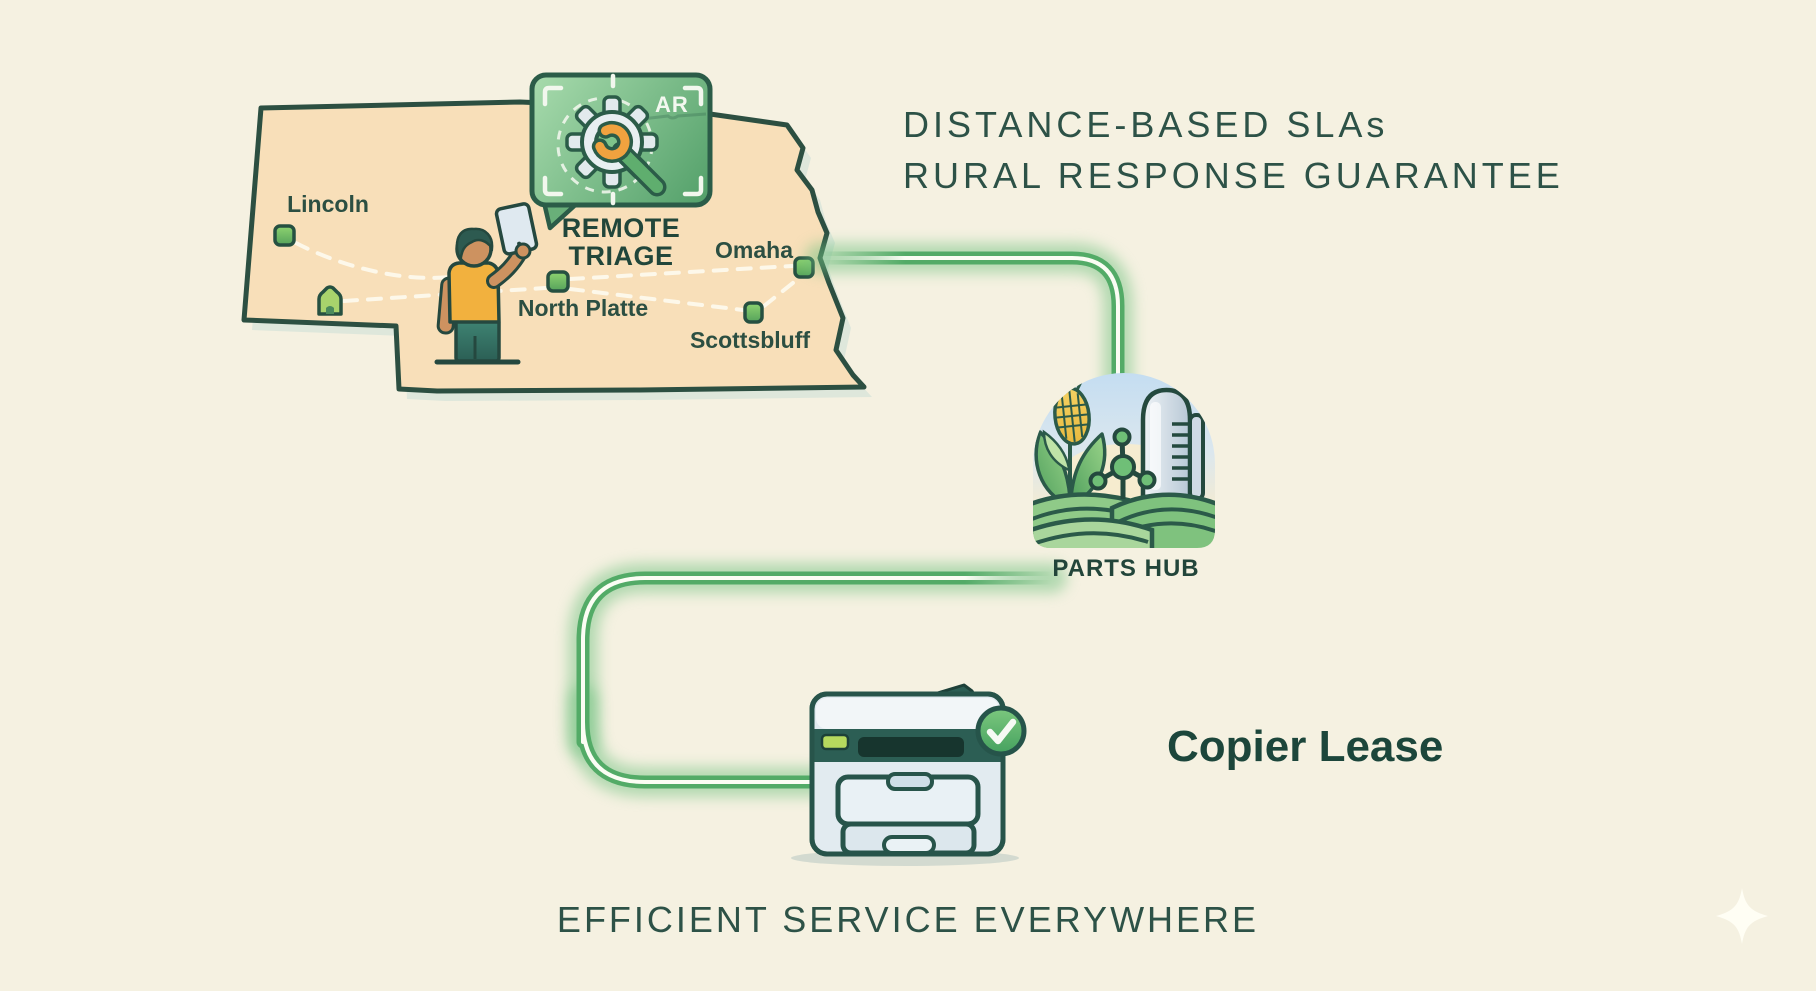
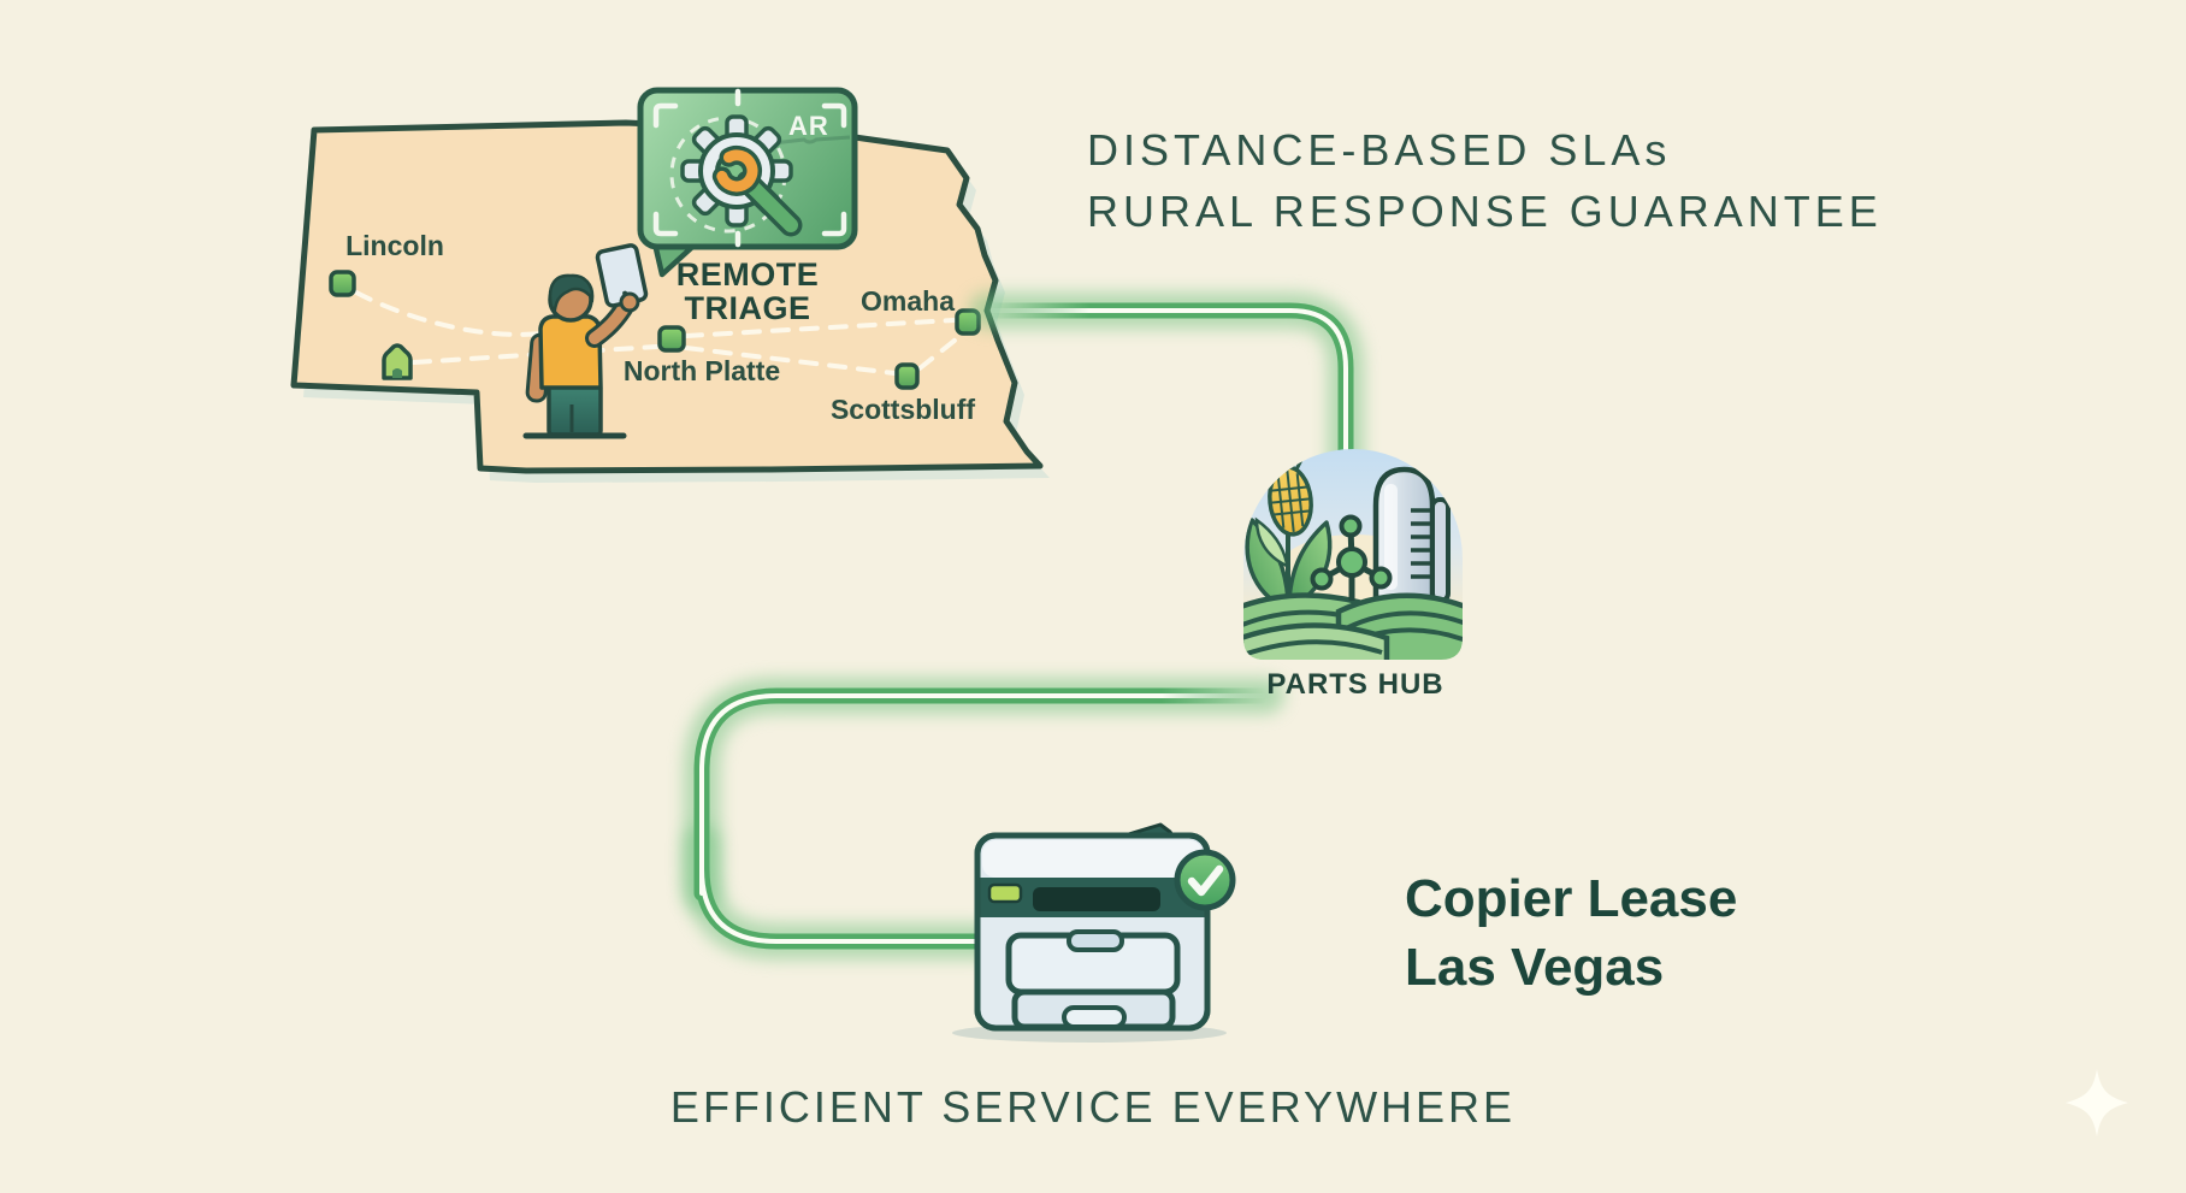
  DISTANCE-BASED SLAs
  RURAL RESPONSE GUARANTEE
  Lincoln
  North Platte
  Omaha
  Scottsbluff
  AR
  REMOTE
  TRIAGE
  PARTS HUB
  Copier Lease
+ Las Vegas
  EFFICIENT SERVICE EVERYWHERE
